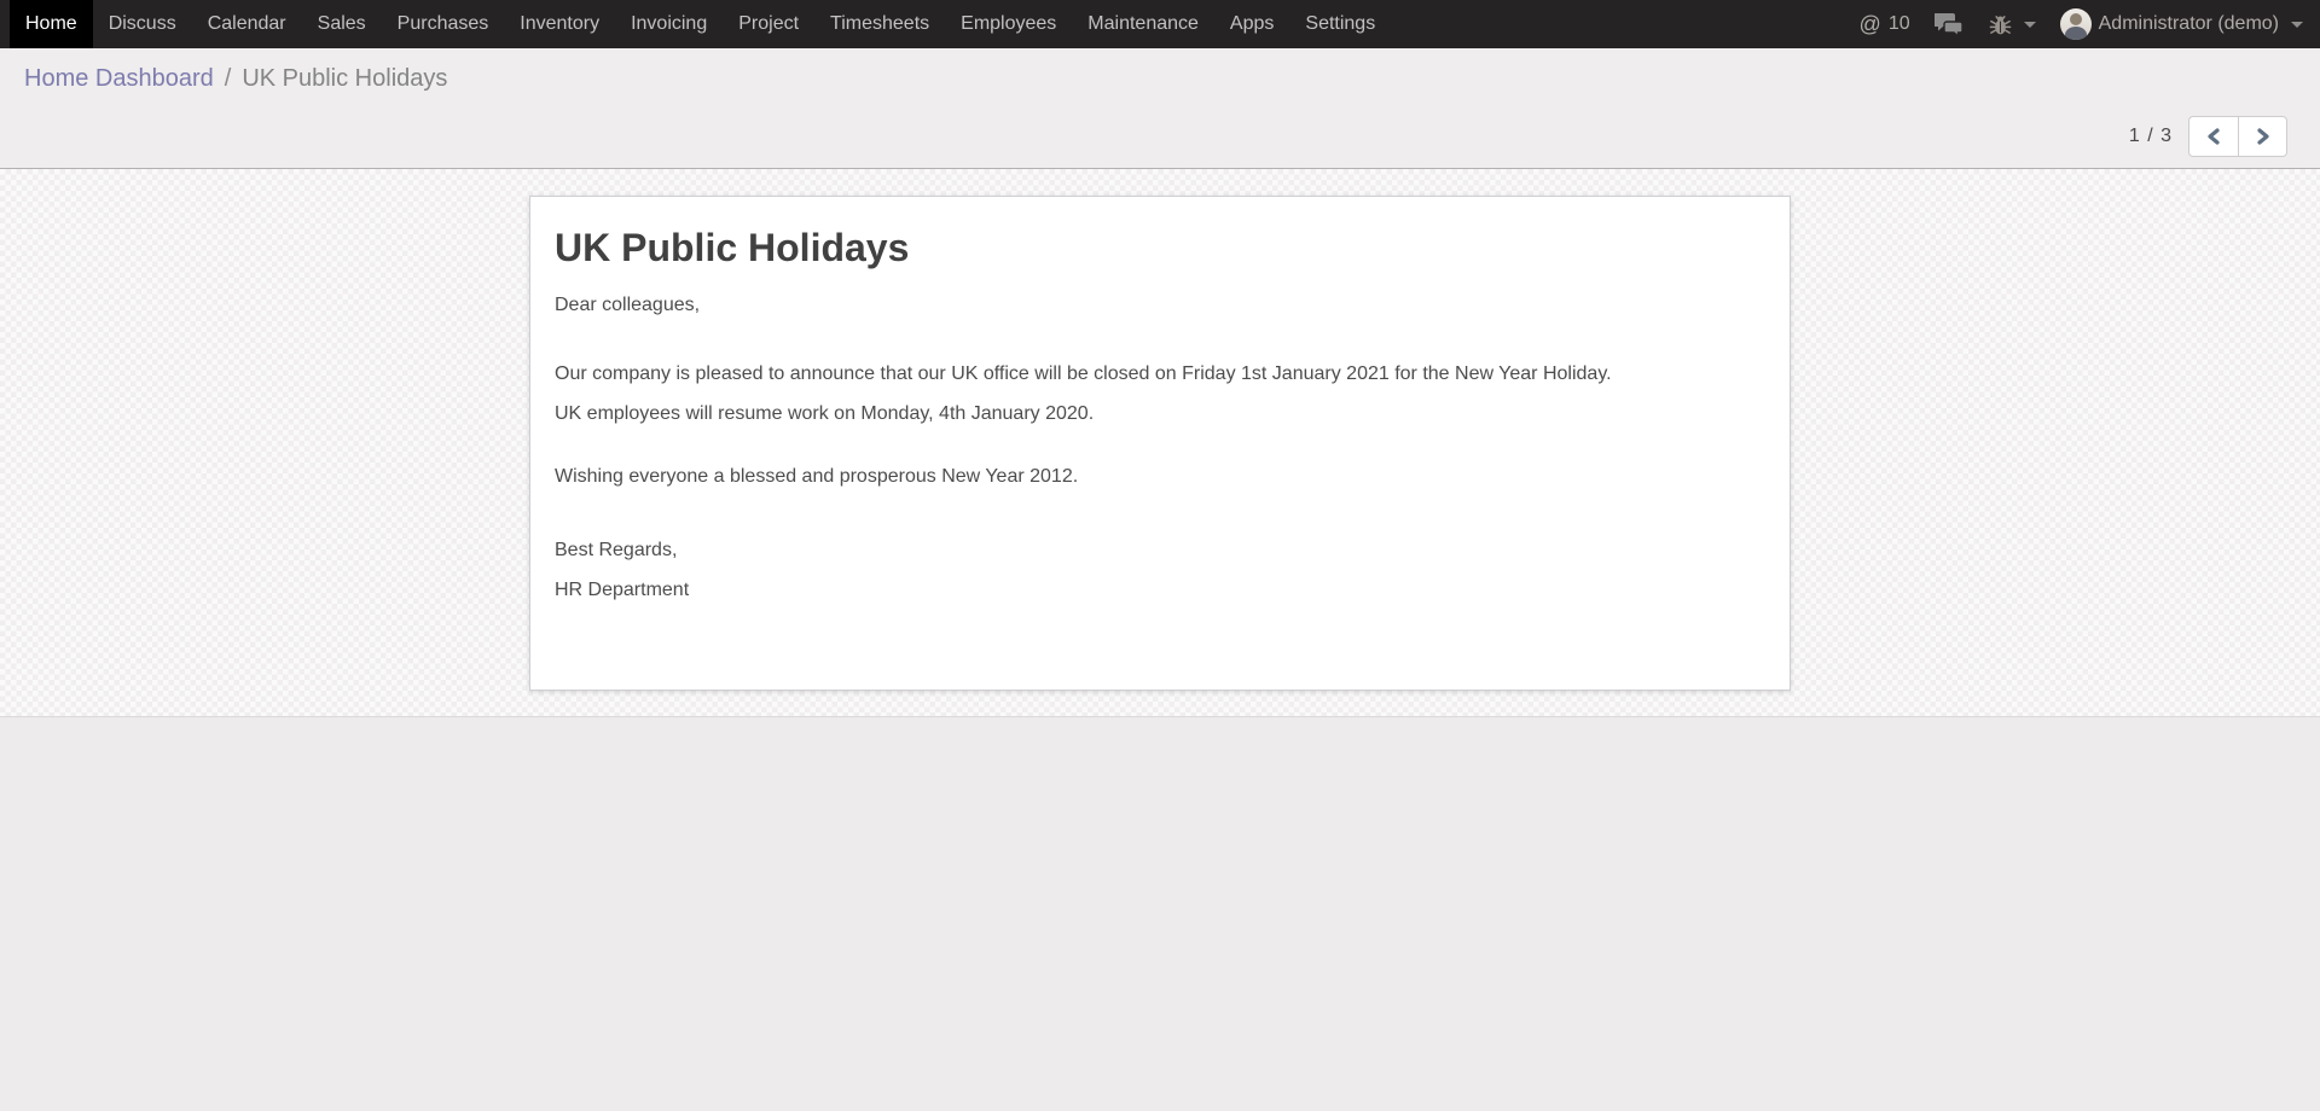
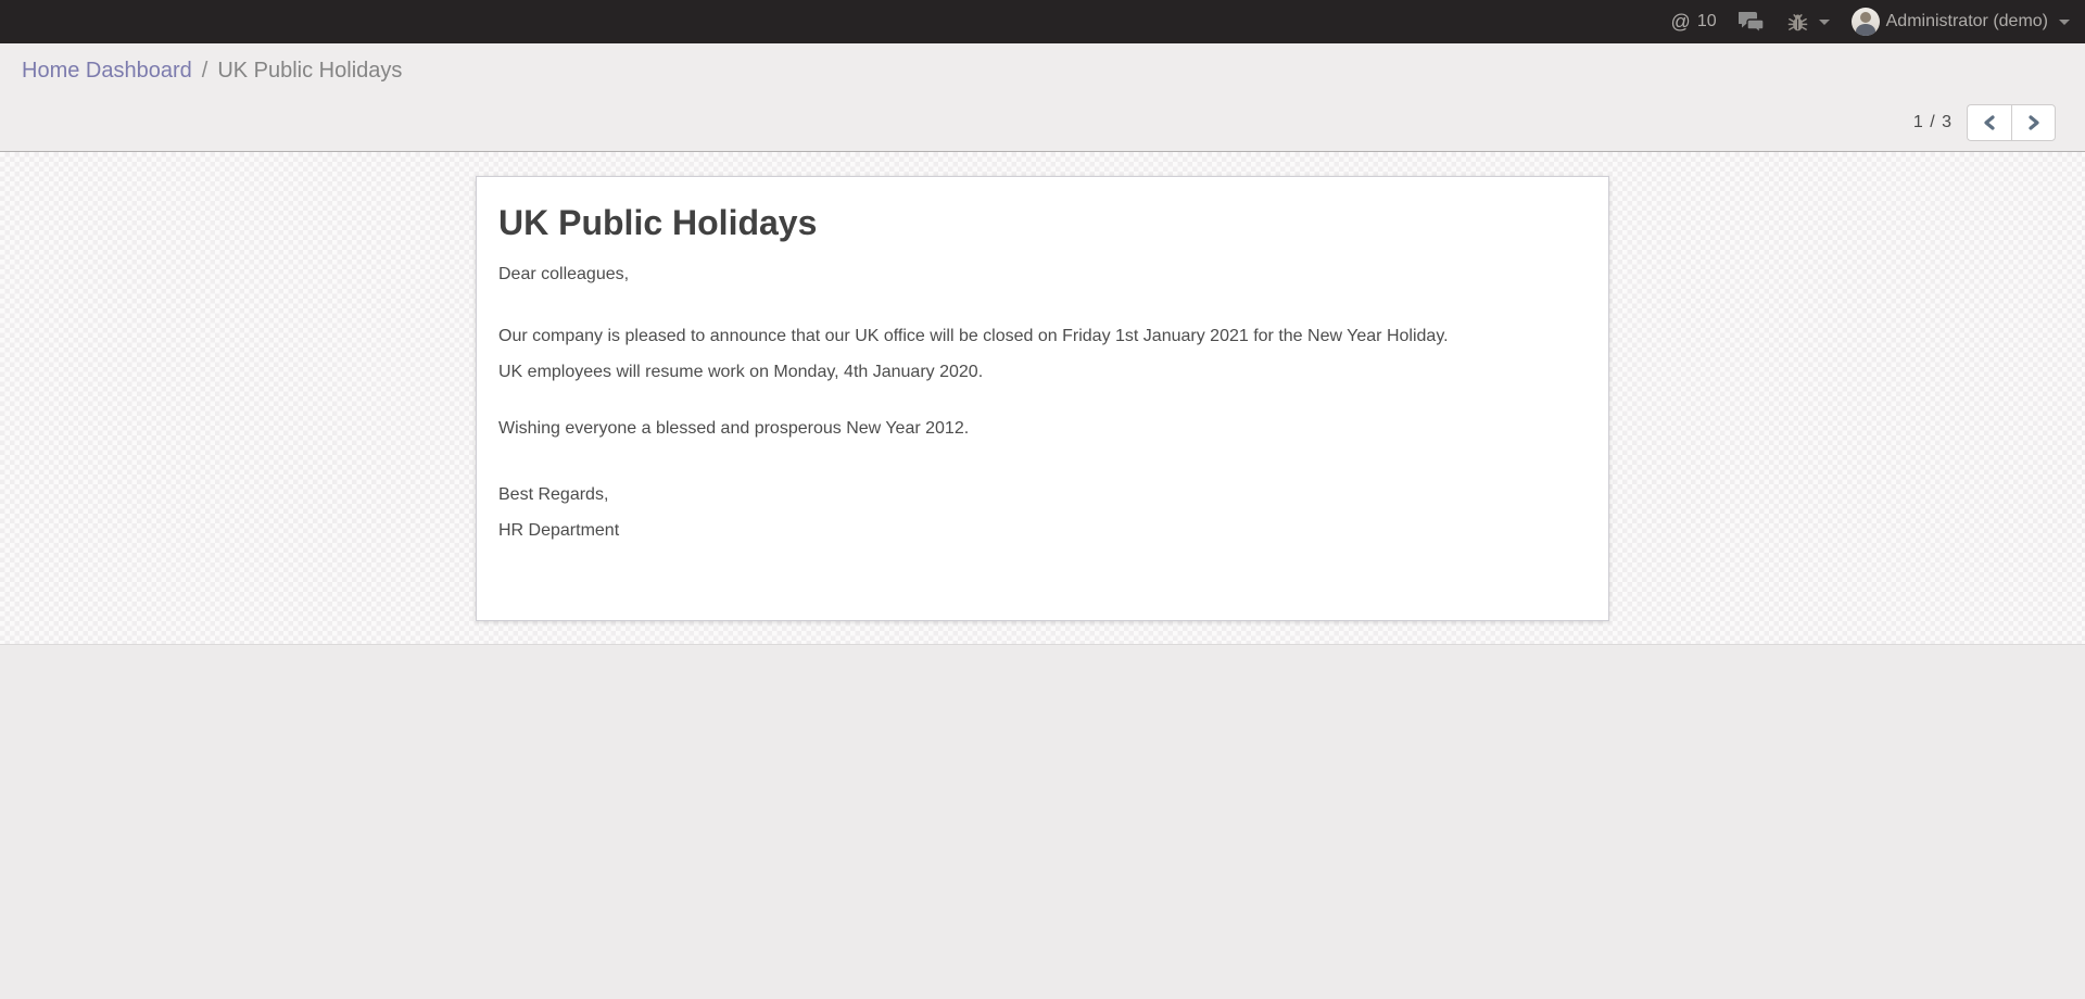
- Home
- Discuss
- Calendar
- Sales
- Purchases
- Inventory
- Invoicing
- Project
- Timesheets
- Employees
- Maintenance
- Apps
- Settings
  @
  10
  Administrator (demo)
  Home Dashboard
  /
  UK Public Holidays
  1 / 3
  UK Public Holidays
  Dear colleagues,
  Our company is pleased to announce that our UK office will be closed on Friday 1st January 2021 for the New Year Holiday.
  UK employees will resume work on Monday, 4th January 2020.
  Wishing everyone a blessed and prosperous New Year 2012.
  Best Regards,
  HR Department
